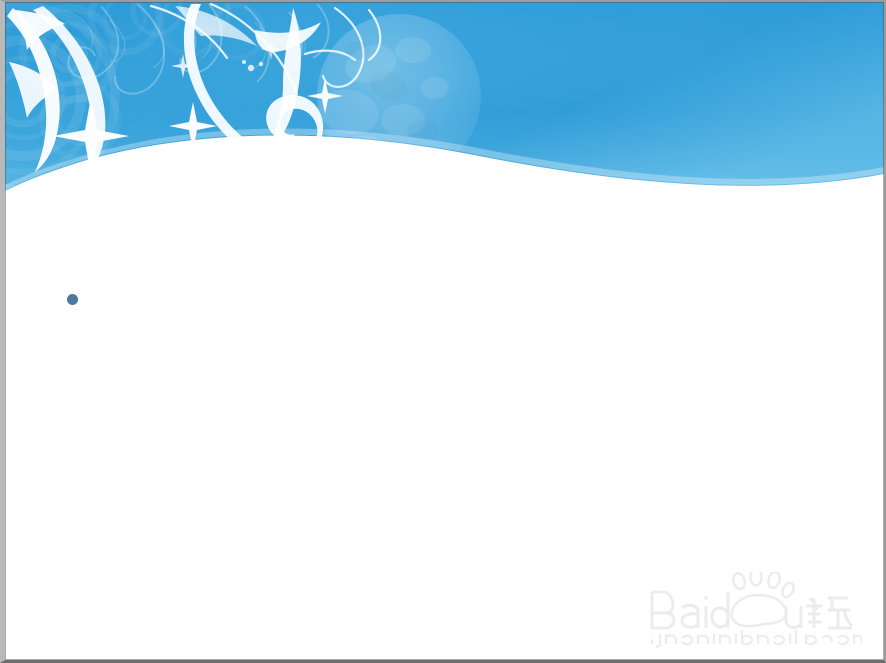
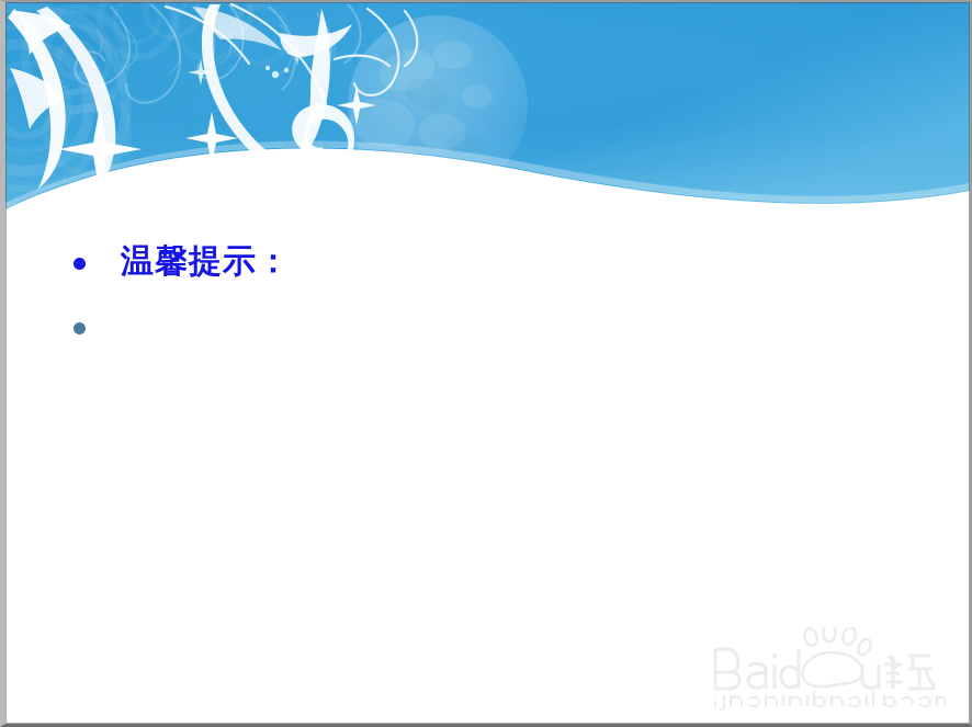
+ 温馨提示：
